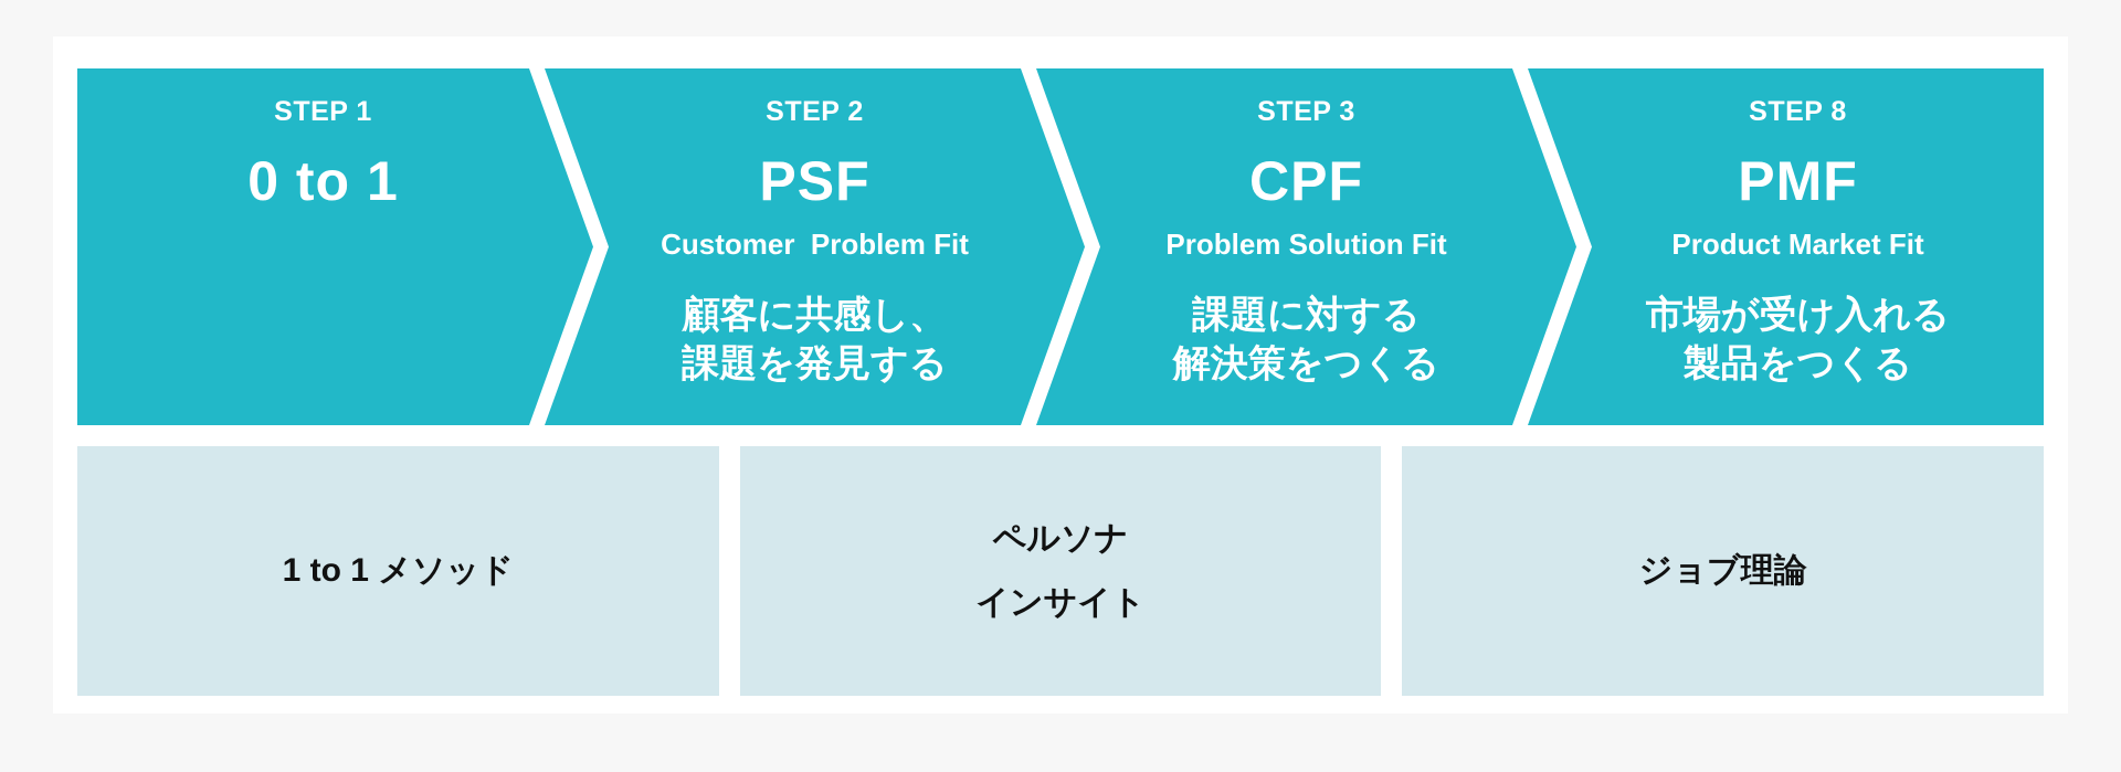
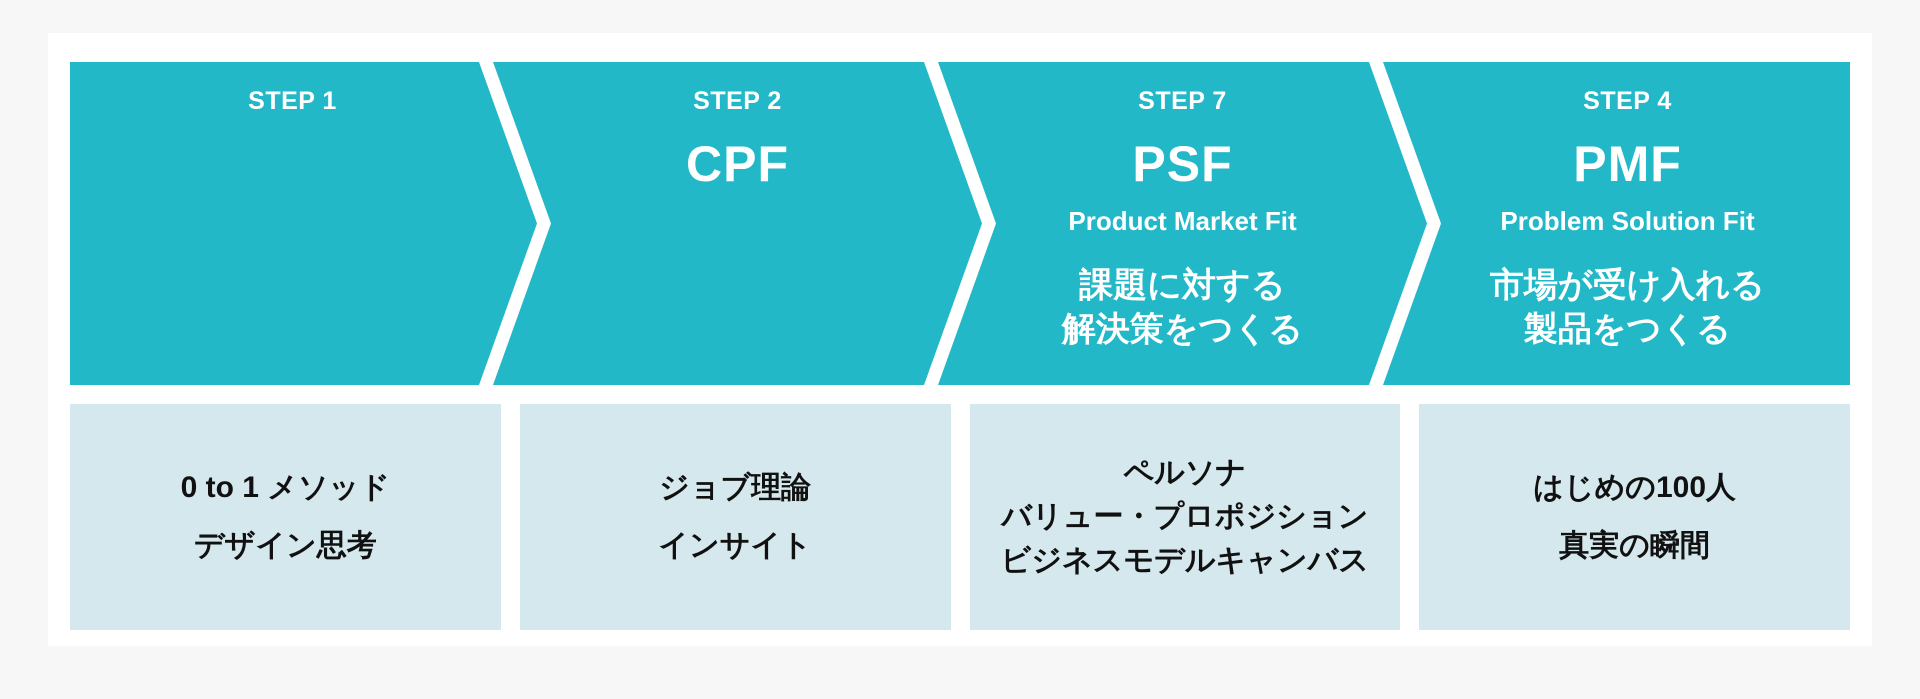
  STEP 1
- 0 to 1
  STEP 2
- PSF
+ CPF
- Customer Problem Fit
- 顧客に共感し、
- 課題を発見する
- STEP 3
+ STEP 7
- CPF
+ PSF
- Problem Solution Fit
+ Product Market Fit
  課題に対する
  解決策をつくる
- STEP 8
+ STEP 4
  PMF
- Product Market Fit
+ Problem Solution Fit
  市場が受け入れる
  製品をつくる
- 1 to 1 メソッド
+ 0 to 1 メソッド
+ デザイン思考
- ペルソナ
+ ジョブ理論
  インサイト
- ジョブ理論
+ ペルソナ
+ バリュー・プロポジション
+ ビジネスモデルキャンバス
+ はじめの100人
+ 真実の瞬間
